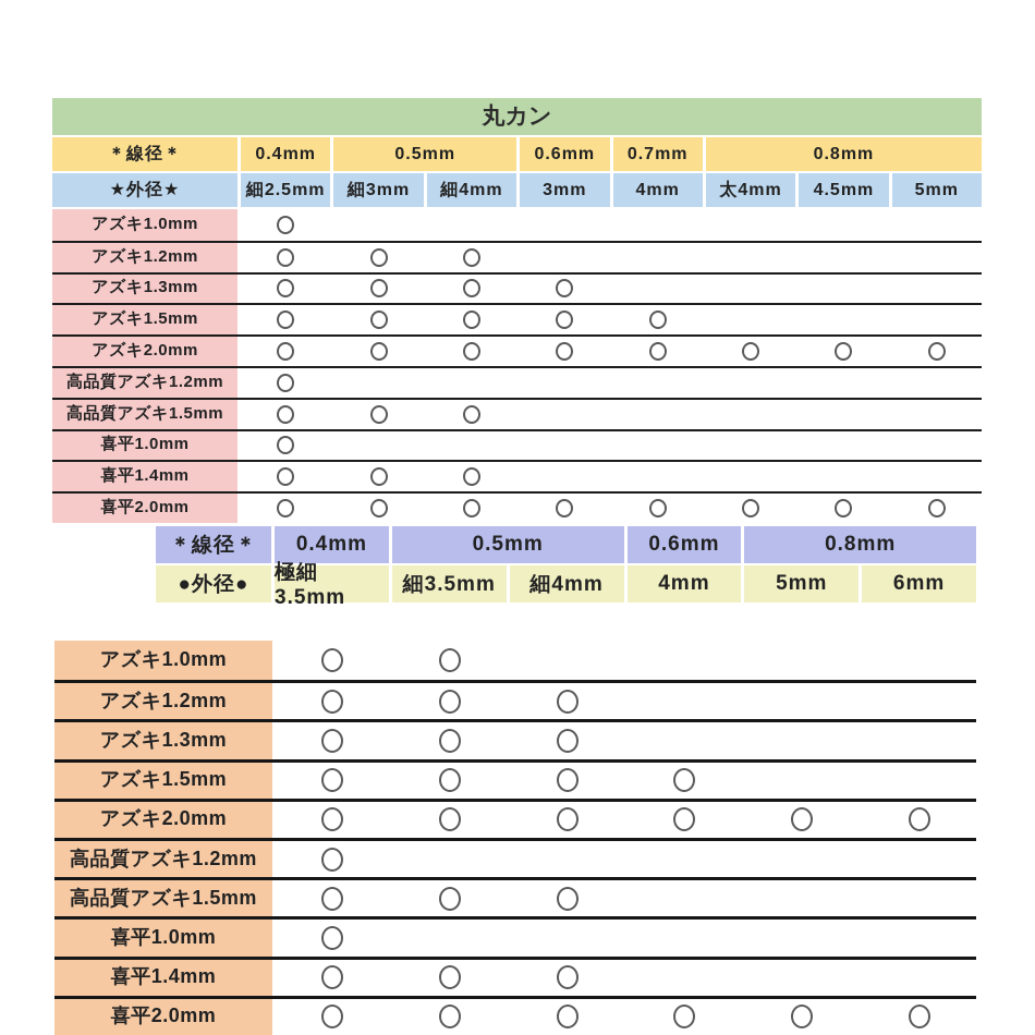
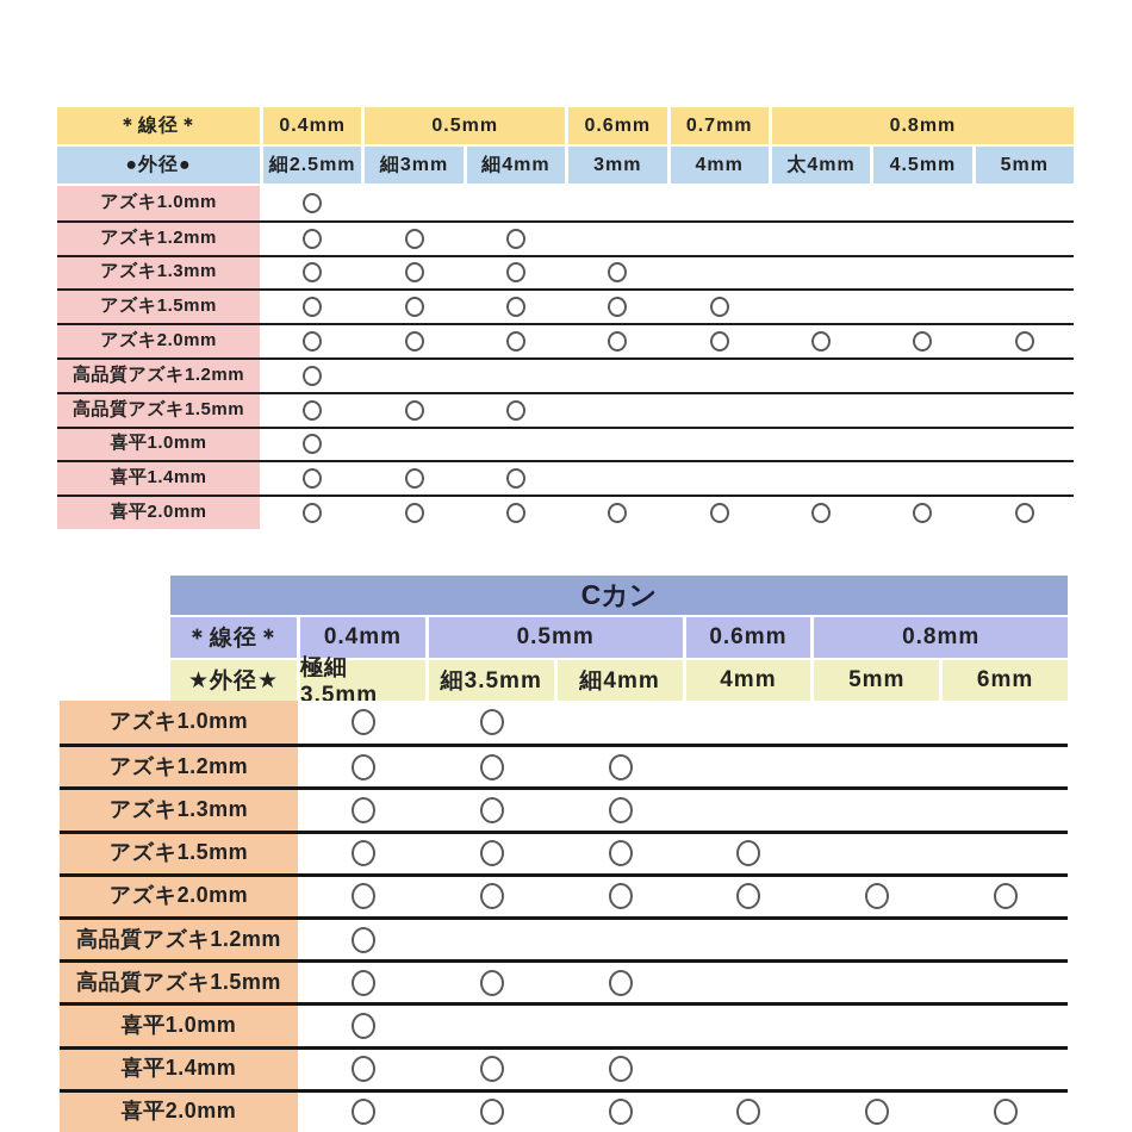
- 丸カン
  ＊線径＊
  0.4mm
  0.5mm
  0.6mm
  0.7mm
  0.8mm
- ★外径★
+ ●外径●
  細2.5mm
  細3mm
  細4mm
  3mm
  4mm
  太4mm
  4.5mm
  5mm
  アズキ1.0mm
  アズキ1.2mm
  アズキ1.3mm
  アズキ1.5mm
  アズキ2.0mm
  高品質アズキ1.2mm
  高品質アズキ1.5mm
  喜平1.0mm
  喜平1.4mm
  喜平2.0mm
+ Cカン
  ＊線径＊
  0.4mm
  0.5mm
  0.6mm
  0.8mm
- ●外径●
+ ★外径★
  極細3.5mm
  細3.5mm
  細4mm
  4mm
  5mm
  6mm
  アズキ1.0mm
  アズキ1.2mm
  アズキ1.3mm
  アズキ1.5mm
  アズキ2.0mm
  高品質アズキ1.2mm
  高品質アズキ1.5mm
  喜平1.0mm
  喜平1.4mm
  喜平2.0mm
